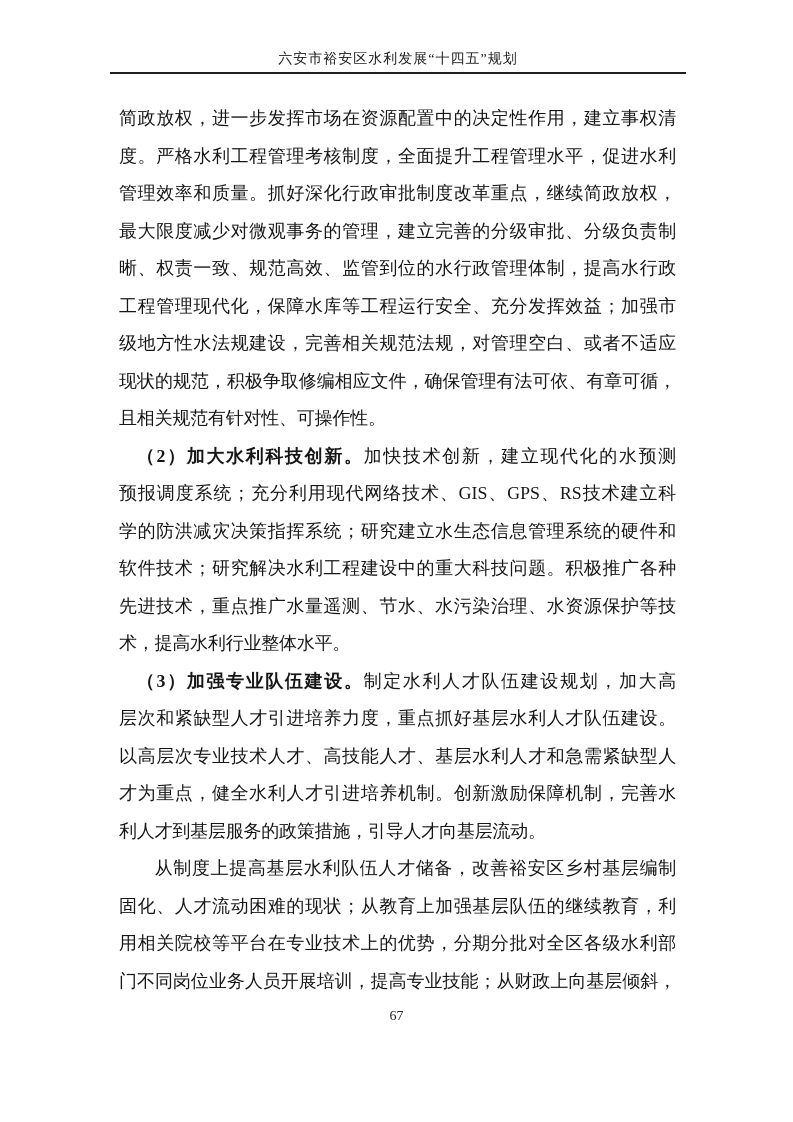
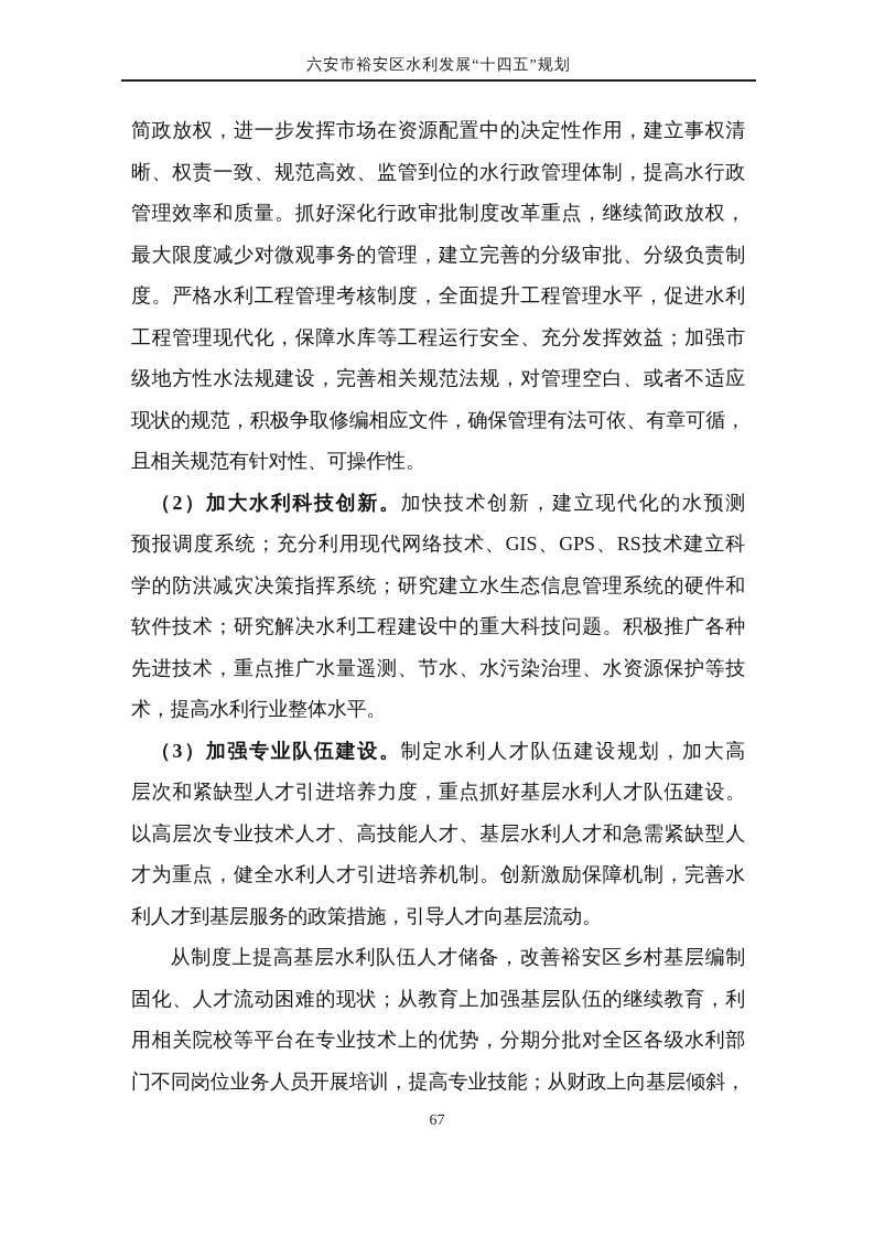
  六安市裕安区水利发展“十四五”规划
  简政放权，进一步发挥市场在资源配置中的决定性作用，建立事权清
- 度。严格水利工程管理考核制度，全面提升工程管理水平，促进水利
+ 晰、权责一致、规范高效、监管到位的水行政管理体制，提高水行政
  管理效率和质量。抓好深化行政审批制度改革重点，继续简政放权，
  最大限度减少对微观事务的管理，建立完善的分级审批、分级负责制
- 晰、权责一致、规范高效、监管到位的水行政管理体制，提高水行政
+ 度。严格水利工程管理考核制度，全面提升工程管理水平，促进水利
  工程管理现代化，保障水库等工程运行安全、充分发挥效益；加强市
  级地方性水法规建设，完善相关规范法规，对管理空白、或者不适应
  现状的规范，积极争取修编相应文件，确保管理有法可依、有章可循，
  且相关规范有针对性、可操作性。
  （2）加大水利科技创新。加快技术创新，建立现代化的水预测
  预报调度系统；充分利用现代网络技术、GIS、GPS、RS技术建立科
  学的防洪减灾决策指挥系统；研究建立水生态信息管理系统的硬件和
  软件技术；研究解决水利工程建设中的重大科技问题。积极推广各种
  先进技术，重点推广水量遥测、节水、水污染治理、水资源保护等技
  术，提高水利行业整体水平。
  （3）加强专业队伍建设。制定水利人才队伍建设规划，加大高
  层次和紧缺型人才引进培养力度，重点抓好基层水利人才队伍建设。
  以高层次专业技术人才、高技能人才、基层水利人才和急需紧缺型人
  才为重点，健全水利人才引进培养机制。创新激励保障机制，完善水
  利人才到基层服务的政策措施，引导人才向基层流动。
  从制度上提高基层水利队伍人才储备，改善裕安区乡村基层编制
  固化、人才流动困难的现状；从教育上加强基层队伍的继续教育，利
  用相关院校等平台在专业技术上的优势，分期分批对全区各级水利部
  门不同岗位业务人员开展培训，提高专业技能；从财政上向基层倾斜，
  67
